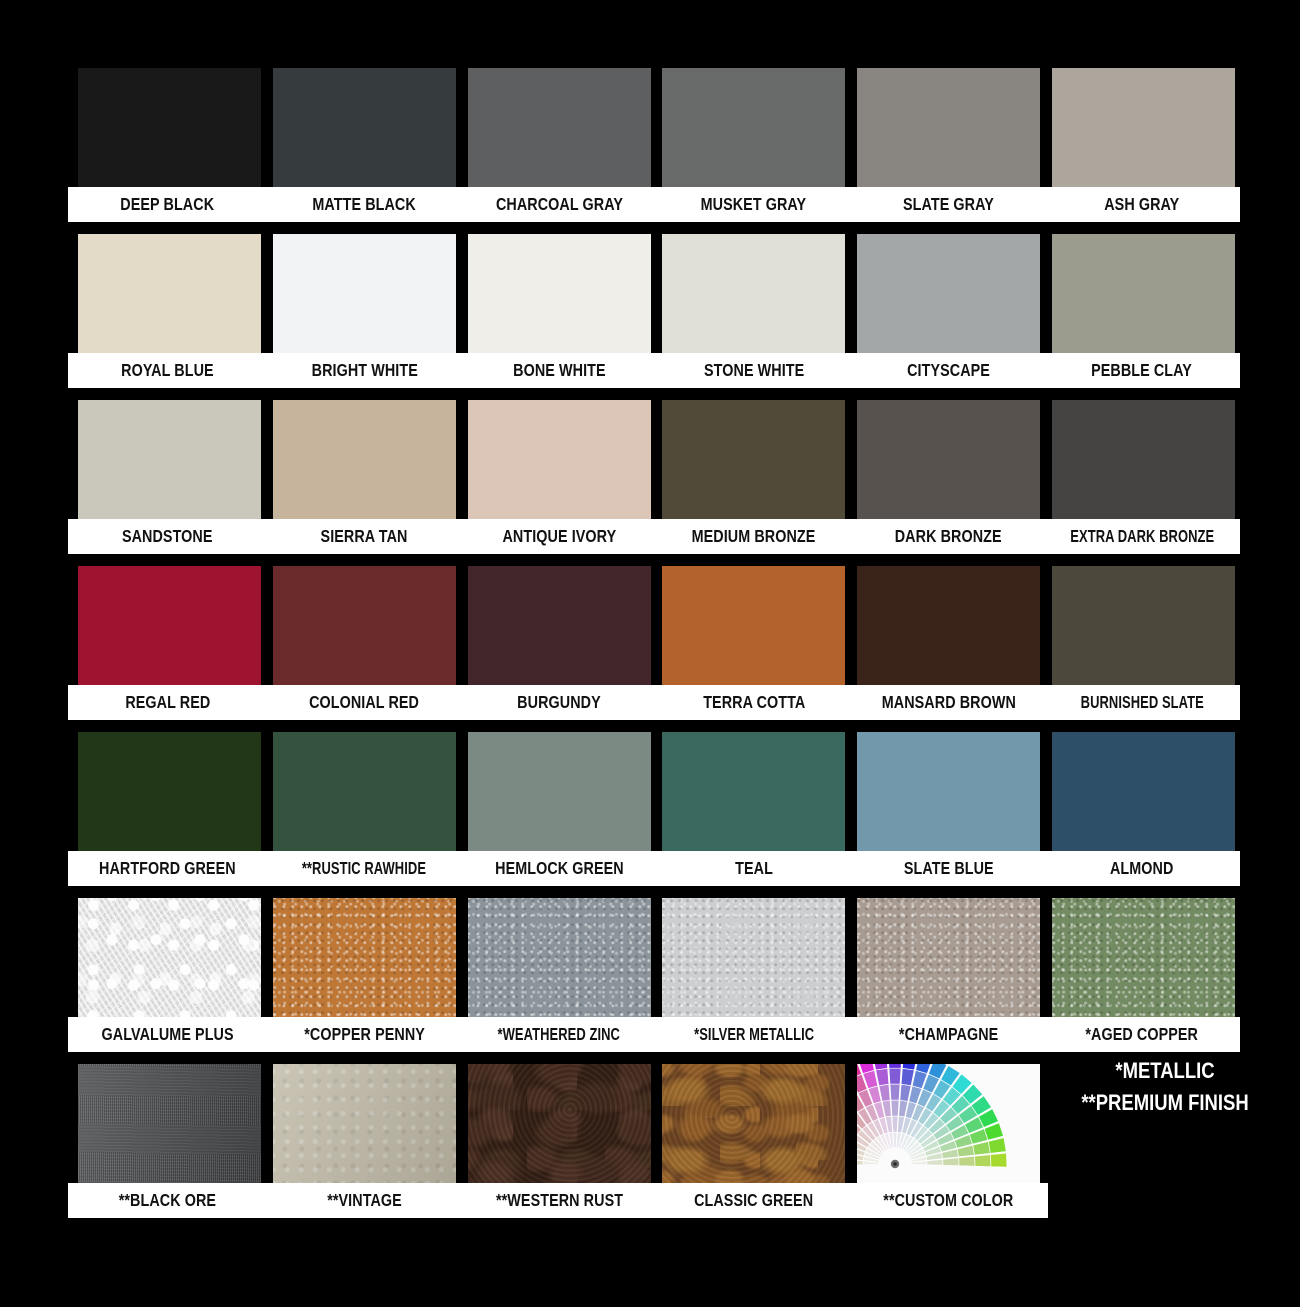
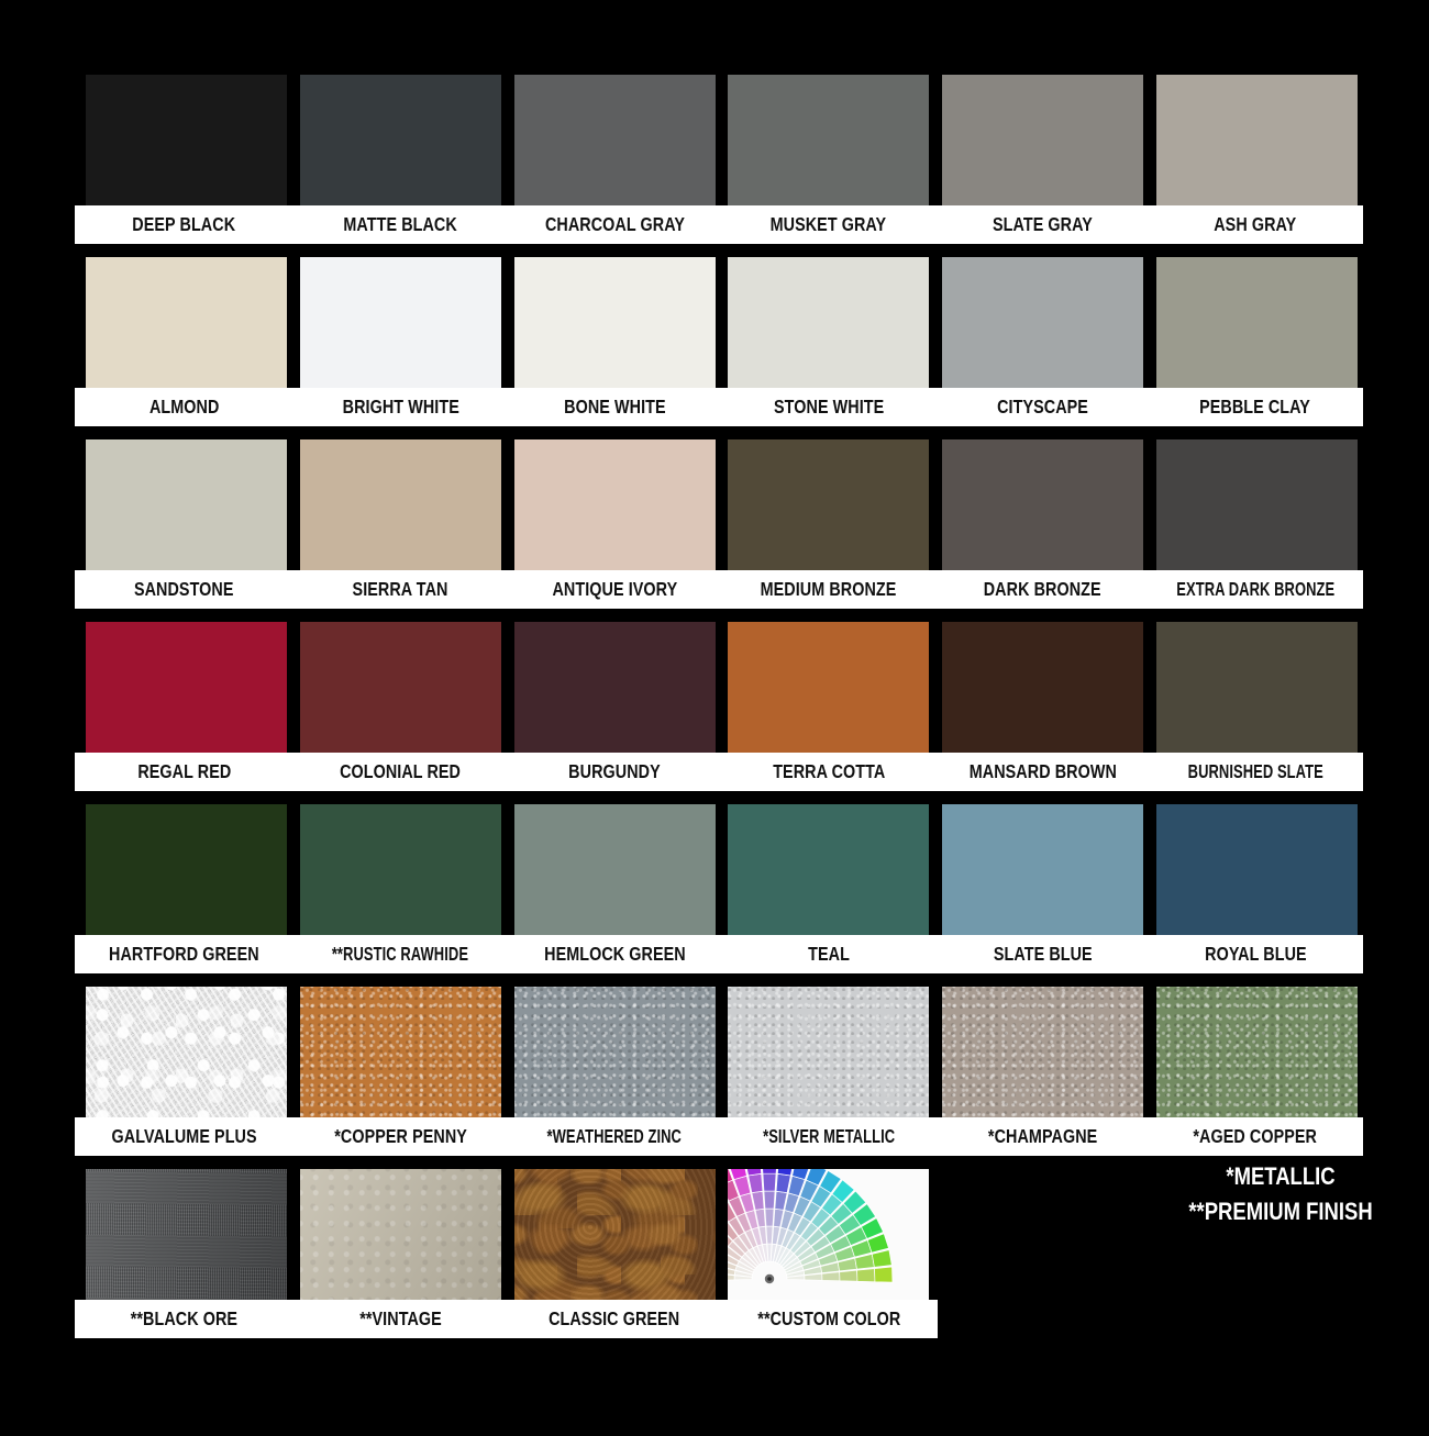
  DEEP BLACK
  MATTE BLACK
  CHARCOAL GRAY
  MUSKET GRAY
  SLATE GRAY
  ASH GRAY
- ROYAL BLUE
+ ALMOND
  BRIGHT WHITE
  BONE WHITE
  STONE WHITE
  CITYSCAPE
  PEBBLE CLAY
  SANDSTONE
  SIERRA TAN
  ANTIQUE IVORY
  MEDIUM BRONZE
  DARK BRONZE
  EXTRA DARK BRONZE
  REGAL RED
  COLONIAL RED
  BURGUNDY
  TERRA COTTA
  MANSARD BROWN
  BURNISHED SLATE
  HARTFORD GREEN
  **RUSTIC RAWHIDE
  HEMLOCK GREEN
  TEAL
  SLATE BLUE
- ALMOND
+ ROYAL BLUE
  GALVALUME PLUS
  *COPPER PENNY
  *WEATHERED ZINC
  *SILVER METALLIC
  *CHAMPAGNE
  *AGED COPPER
  **BLACK ORE
  **VINTAGE
- **WESTERN RUST
  CLASSIC GREEN
  **CUSTOM COLOR
  *METALLIC
  **PREMIUM FINISH
